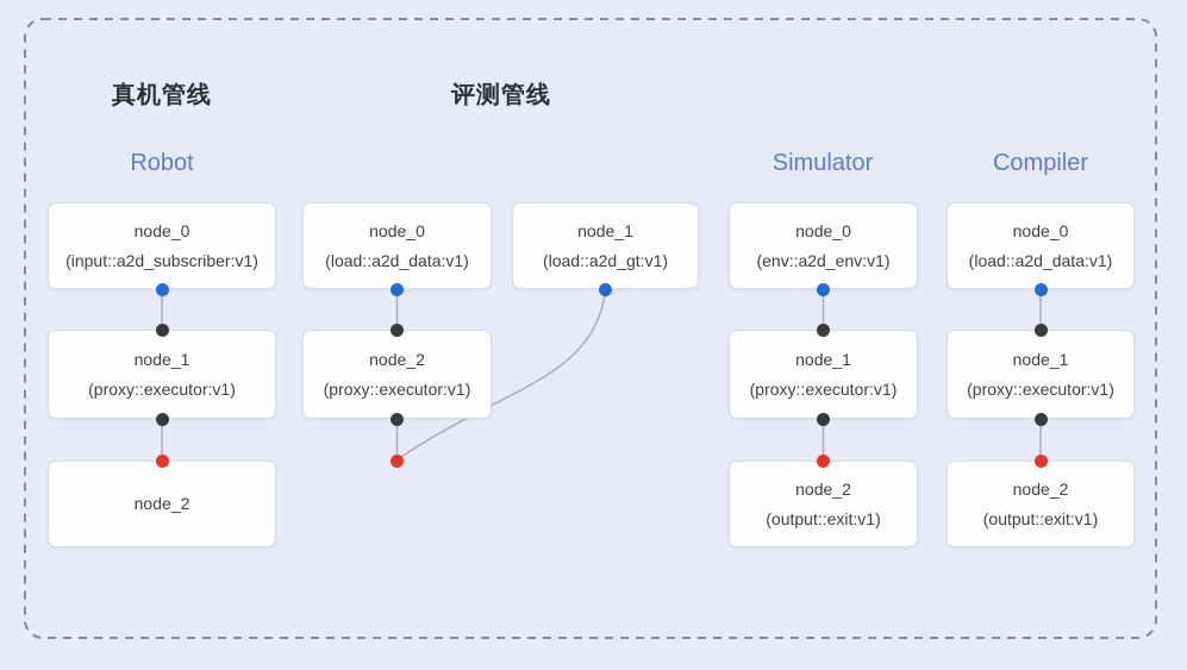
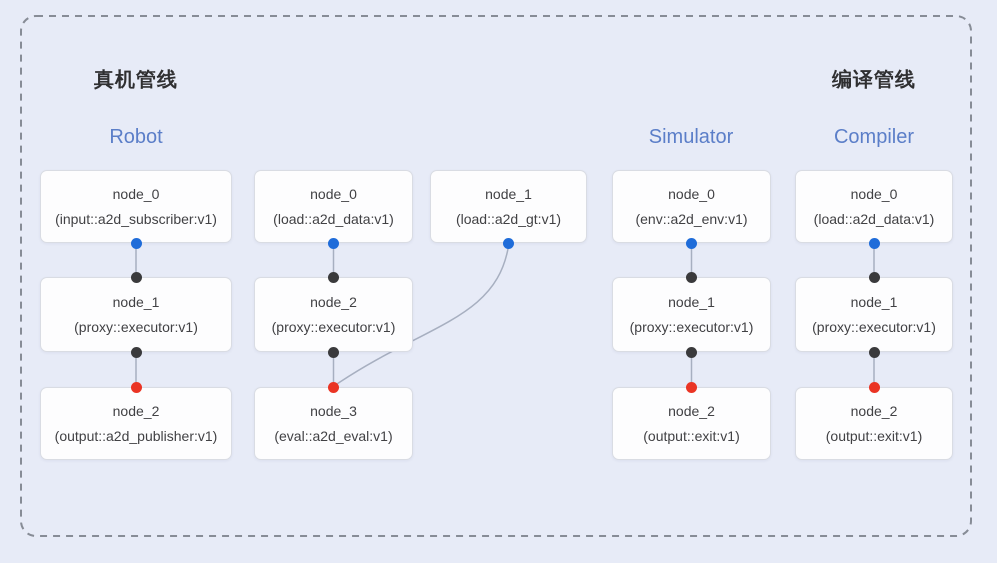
  真机管线
  Robot
- 评测管线
  Simulator
+ 编译管线
  Compiler
  node_0
  (input::a2d_subscriber:v1)
  node_1
  (proxy::executor:v1)
  node_2
+ (output::a2d_publisher:v1)
  node_0
  (load::a2d_data:v1)
  node_1
  (load::a2d_gt:v1)
  node_2
  (proxy::executor:v1)
+ node_3
+ (eval::a2d_eval:v1)
  node_0
  (env::a2d_env:v1)
  node_1
  (proxy::executor:v1)
  node_2
  (output::exit:v1)
  node_0
  (load::a2d_data:v1)
  node_1
  (proxy::executor:v1)
  node_2
  (output::exit:v1)
